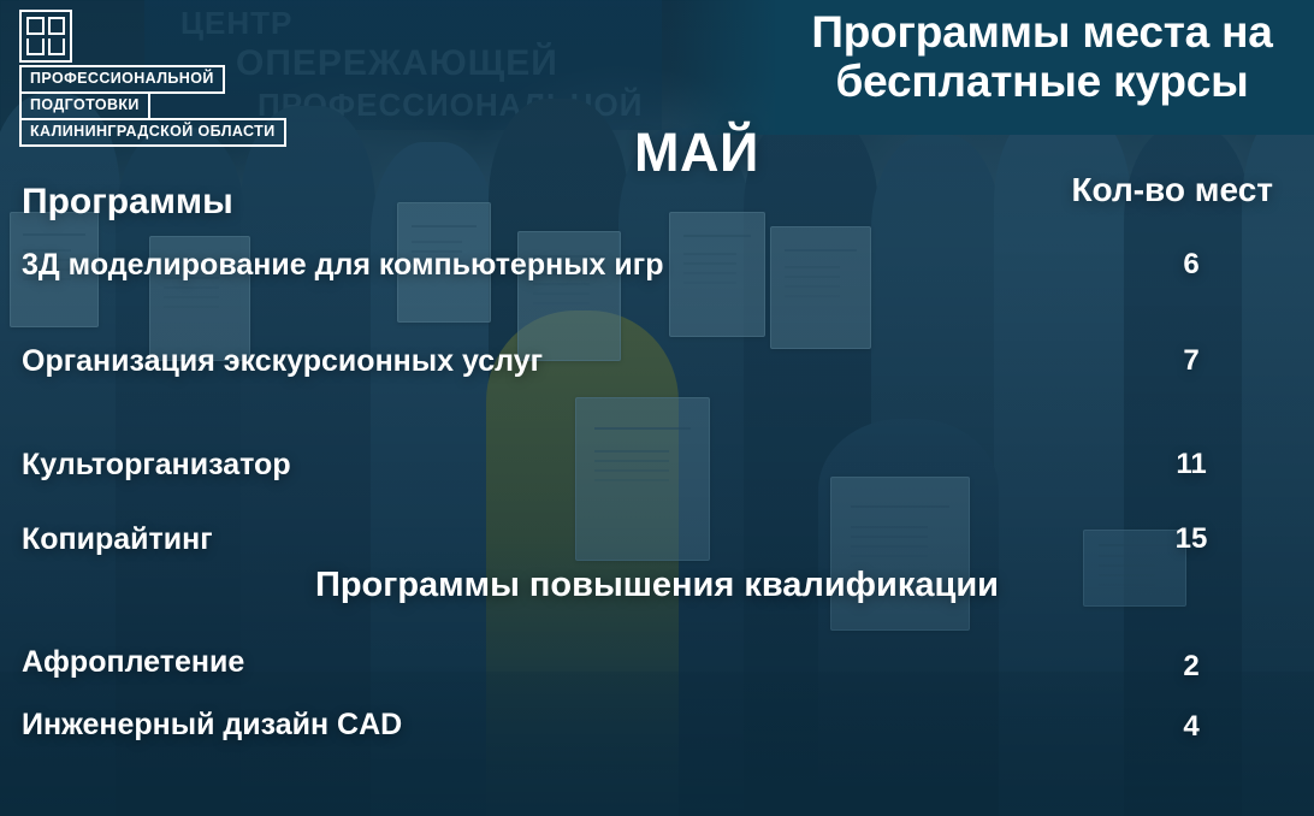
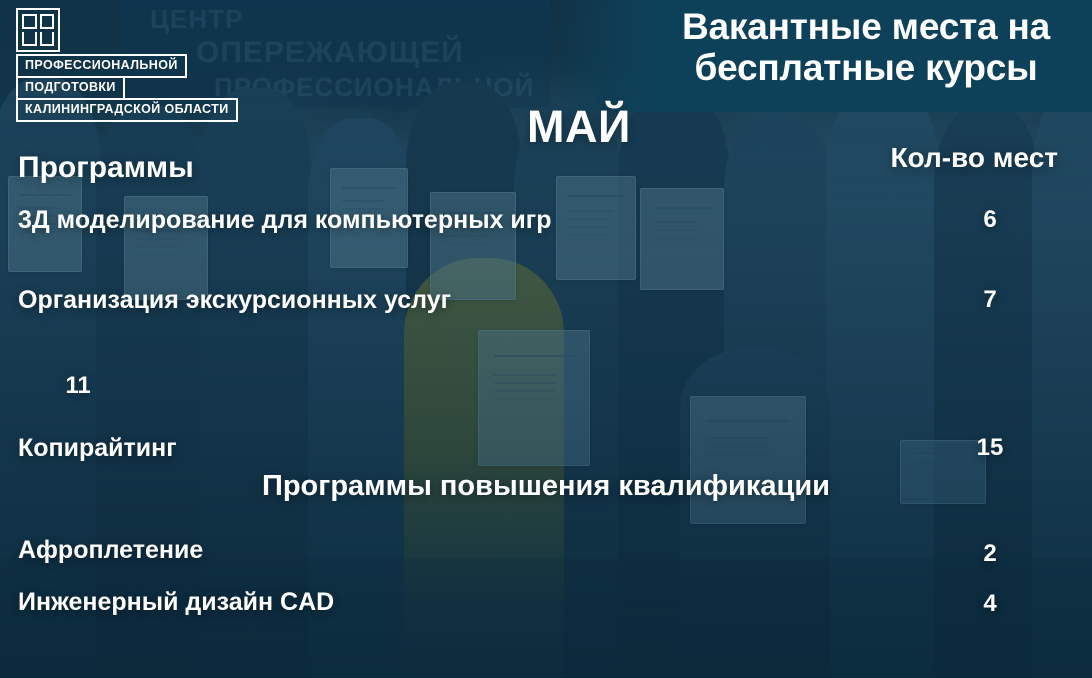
  ПРОФЕССИОНАЛЬНОЙ
  ПОДГОТОВКИ
  КАЛИНИНГРАДСКОЙ ОБЛАСТИ
- Программы места на бесплатные курсы
+ Вакантные места на бесплатные курсы
  МАЙ
  Программы
  Кол-во мест
  3Д моделирование для компьютерных игр
  6
  Организация экскурсионных услуг
  7
- Культорганизатор
  11
  Копирайтинг
  15
  Программы повышения квалификации
  Афроплетение
  2
  Инженерный дизайн CAD
  4
